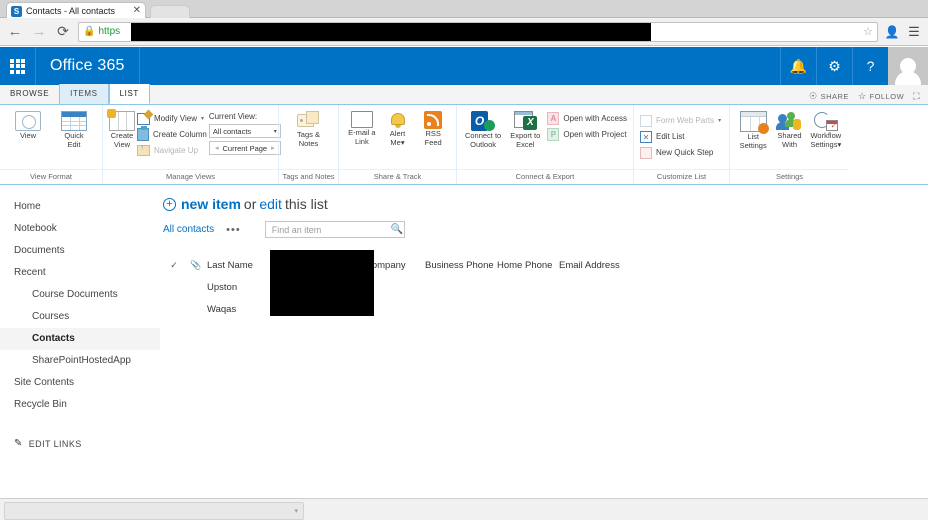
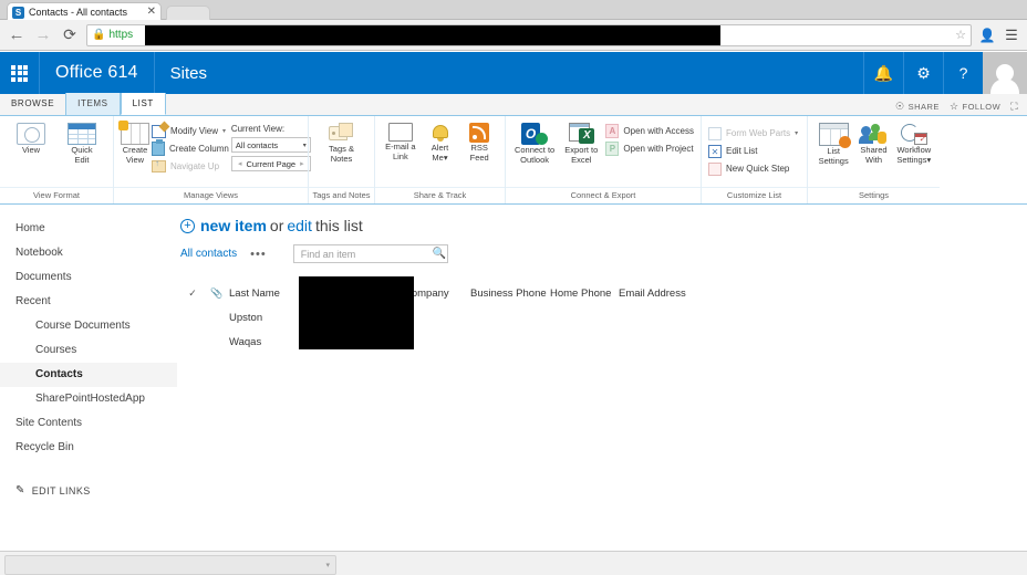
  S
  Contacts - All contacts
  ✕
  ←
  →
  ⟳
  🔒
  https
  ☆
  👤
  ☰
- Office 365
+ Office 614
+ Sites
  🔔
  ⚙
  ?
  BROWSE
  ITEMS
  LIST
  ☉
  SHARE
  ☆
  FOLLOW
  ⛶
  View
  Quick
  Edit
  View Format
  Create
  View
  Modify View
  Create Column
  Navigate Up
  Current View:
  All contacts
  Current Page
  Manage Views
  Tags &
  Notes
  Tags and Notes
  E-mail a
  Link
  Alert
  Me▾
  RSS
  Feed
  Share & Track
  O
  Connect to
  Outlook
  X
  Export to
  Excel
  Open with Access
  Open with Project
  Connect & Export
  Form Web Parts
  Edit List
  New Quick Step
  Customize List
  List
  Settings
  Shared
  With
  ✓
  Workflow
  Settings▾
  Settings
  Home
  Notebook
  Documents
  Recent
  Course Documents
  Courses
  Contacts
  SharePointHostedApp
  Site Contents
  Recycle Bin
  ✎
  EDIT LINKS
  +
  new item
  or
  edit
  this list
  All contacts
  •••
  Find an item
  🔍
  ✓
  📎
  Last Name
  ompany
  Business Phone
  Home Phone
  Email Address
  Upston
  Waqas
